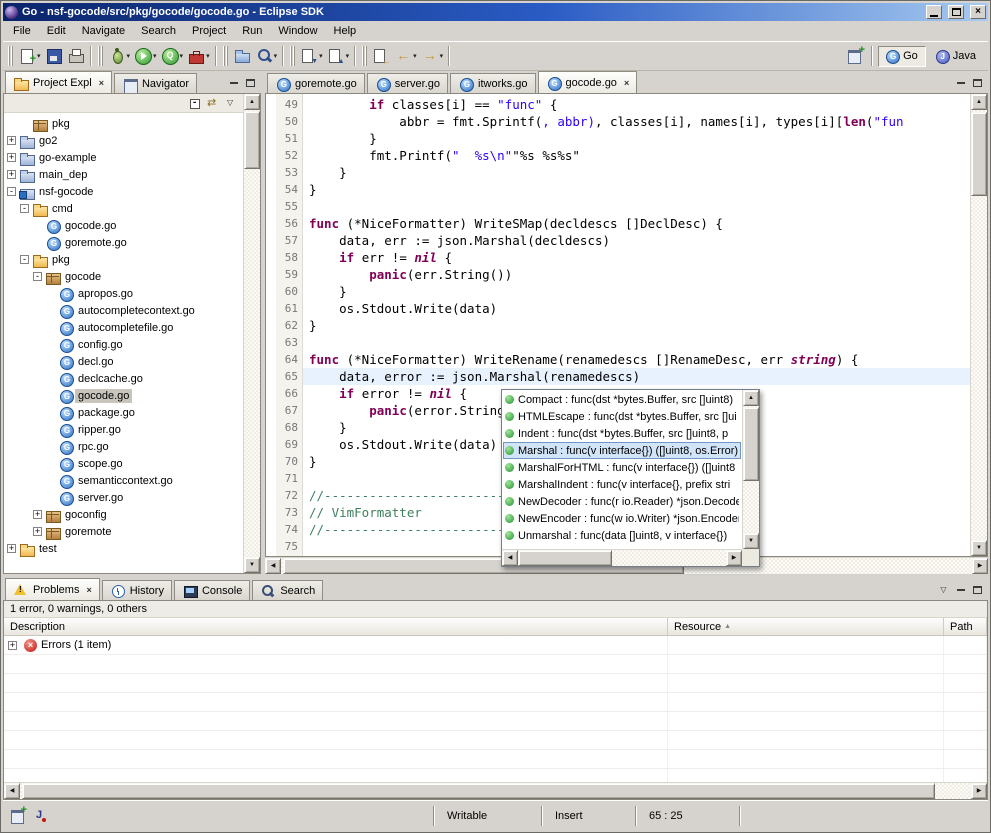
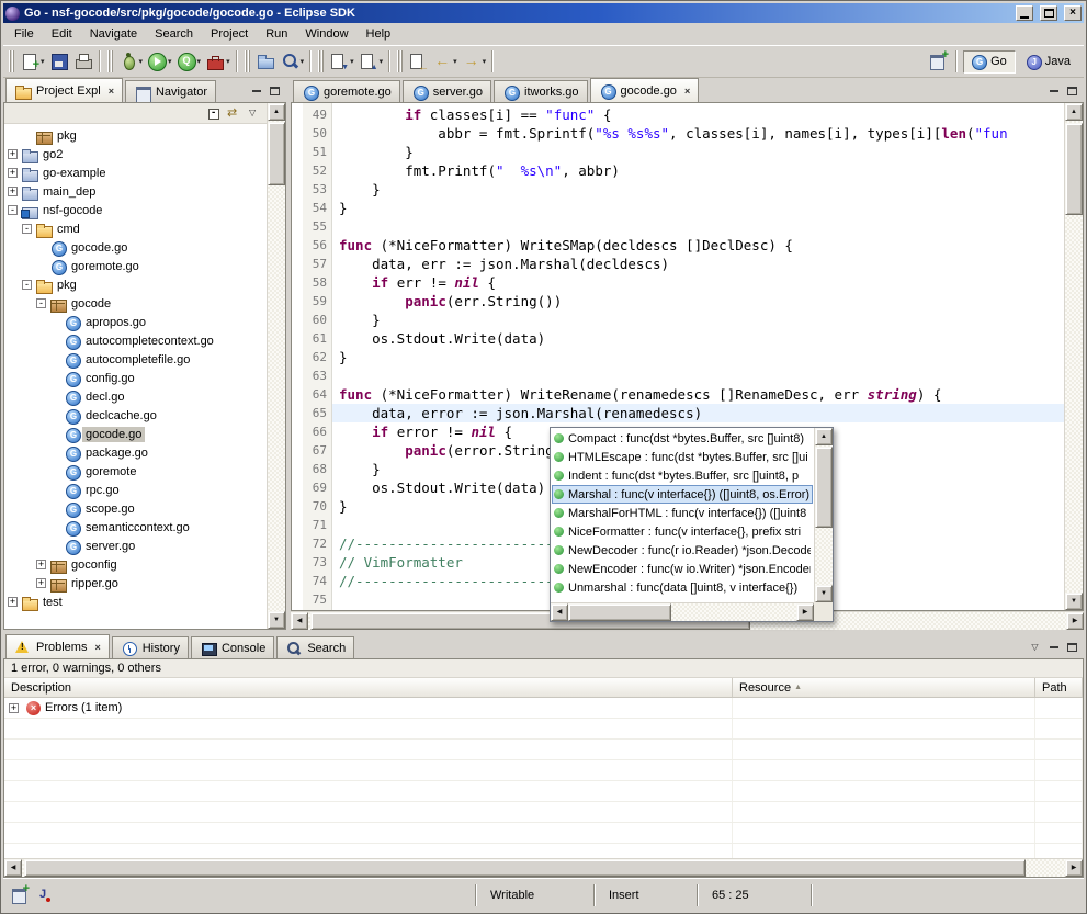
  Go - nsf-gocode/src/pkg/gocode/gocode.go - Eclipse SDK
  ×
  File
  Edit
  Navigate
  Search
  Project
  Run
  Window
  Help
  Go
  Java
  Project Expl
  ×
  Navigator
  pkg
  +
  go2
  +
  go-example
  +
  main_dep
  -
  nsf-gocode
  -
  cmd
  gocode.go
  goremote.go
  -
  pkg
  -
  gocode
  apropos.go
  autocompletecontext.go
  autocompletefile.go
  config.go
  decl.go
  declcache.go
  gocode.go
  package.go
- ripper.go
+ goremote
  rpc.go
  scope.go
  semanticcontext.go
  server.go
  +
  goconfig
  +
- goremote
+ ripper.go
  +
  test
  goremote.go
  server.go
  itworks.go
  gocode.go
  ×
  49
  50
  51
  52
  53
  54
  55
  56
  57
  58
  59
  60
  61
  62
  63
  64
  65
  66
  67
  68
  69
  70
  71
  72
  73
  74
  75
  if classes[i] == "func" {
- abbr = fmt.Sprintf(, abbr), classes[i], names[i], types[i][len("fun
+ abbr = fmt.Sprintf("%s %s%s", classes[i], names[i], types[i][len("fun
  }
- fmt.Printf(" %s\n""%s %s%s"
+ fmt.Printf(" %s\n", abbr)
  }
  }
  func (*NiceFormatter) WriteSMap(decldescs []DeclDesc) {
  data, err := json.Marshal(decldescs)
  if err != nil {
  panic(err.String())
  }
  os.Stdout.Write(data)
  }
  func (*NiceFormatter) WriteRename(renamedescs []RenameDesc, err string) {
  data, error := json.Marshal(renamedescs)
  if error != nil {
  panic(error.Strin
  }
  os.Stdout.Write(data)
  }
  // VimFormatter
  Compact : func(dst *bytes.Buffer, src []uint8)
  HTMLEscape : func(dst *bytes.Buffer, src []ui
  Indent : func(dst *bytes.Buffer, src []uint8, p
  Marshal : func(v interface{}) ([]uint8, os.Error)
  MarshalForHTML : func(v interface{}) ([]uint8
- MarshalIndent : func(v interface{}, prefix stri
+ NiceFormatter : func(v interface{}, prefix stri
  NewDecoder : func(r io.Reader) *json.Decode
  NewEncoder : func(w io.Writer) *json.Encode
  Unmarshal : func(data []uint8, v interface{})
  Problems
  ×
  History
  Console
  Search
  ▽
  1 error, 0 warnings, 0 others
  Description
  Resource
  Path
  +
  ×
  Errors (1 item)
  J
  Writable
  Insert
  65 : 25
